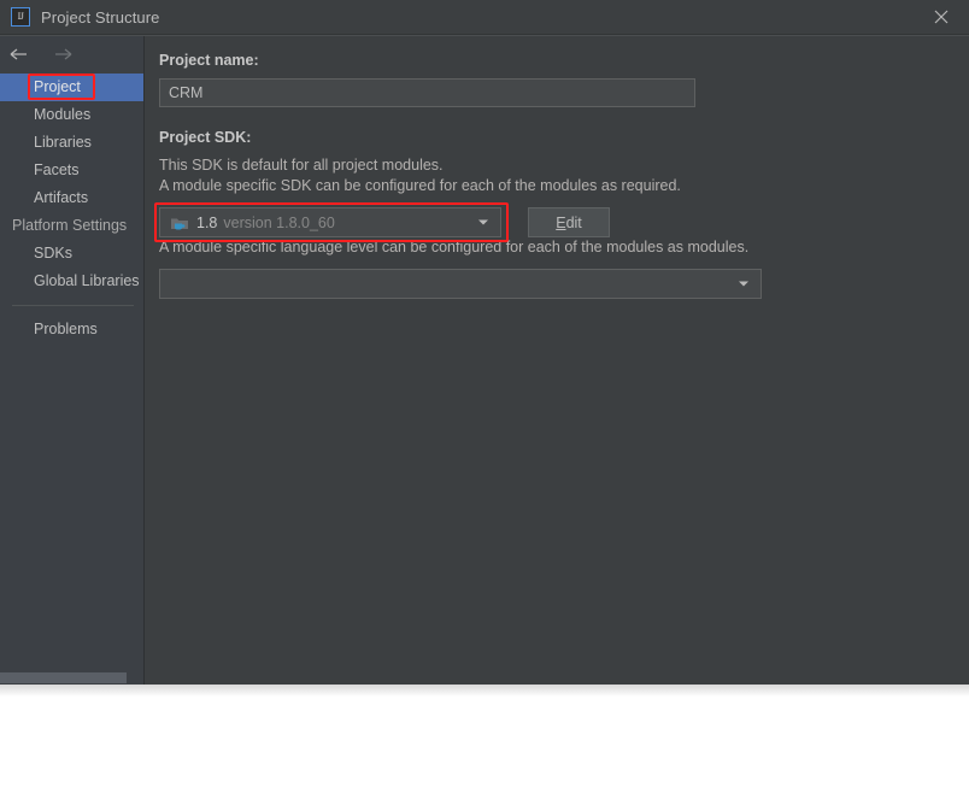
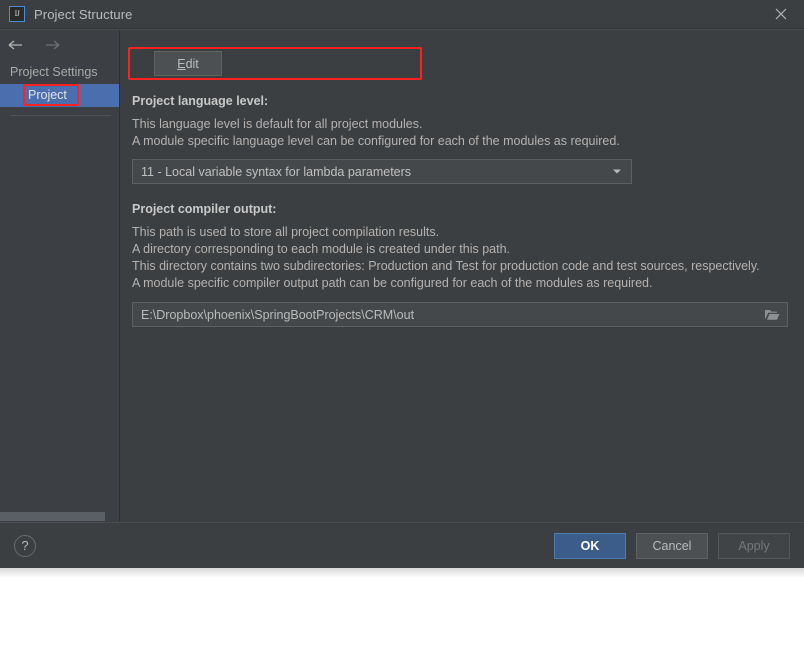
  Project Structure
+ Project Settings
  Project
- Modules
- Libraries
- Facets
- Artifacts
- Platform Settings
- SDKs
- Global Libraries
- Problems
- Project name:
- CRM
- Project SDK:
- This SDK is default for all project modules.
- A module specific SDK can be configured for each of the modules as required.
- 1.8
- version 1.8.0_60
  E
  dit
+ Project language level:
+ This language level is default for all project modules.
- A module specific language level can be configured for each of the modules as modules.
+ A module specific language level can be configured for each of the modules as required.
+ 11 - Local variable syntax for lambda parameters
+ Project compiler output:
+ This path is used to store all project compilation results.
+ A directory corresponding to each module is created under this path.
+ This directory contains two subdirectories: Production and Test for production code and test sources, respectively.
+ A module specific compiler output path can be configured for each of the modules as required.
+ E:\Dropbox\phoenix\SpringBootProjects\CRM\out
+ ?
+ OK
+ Cancel
+ Apply
